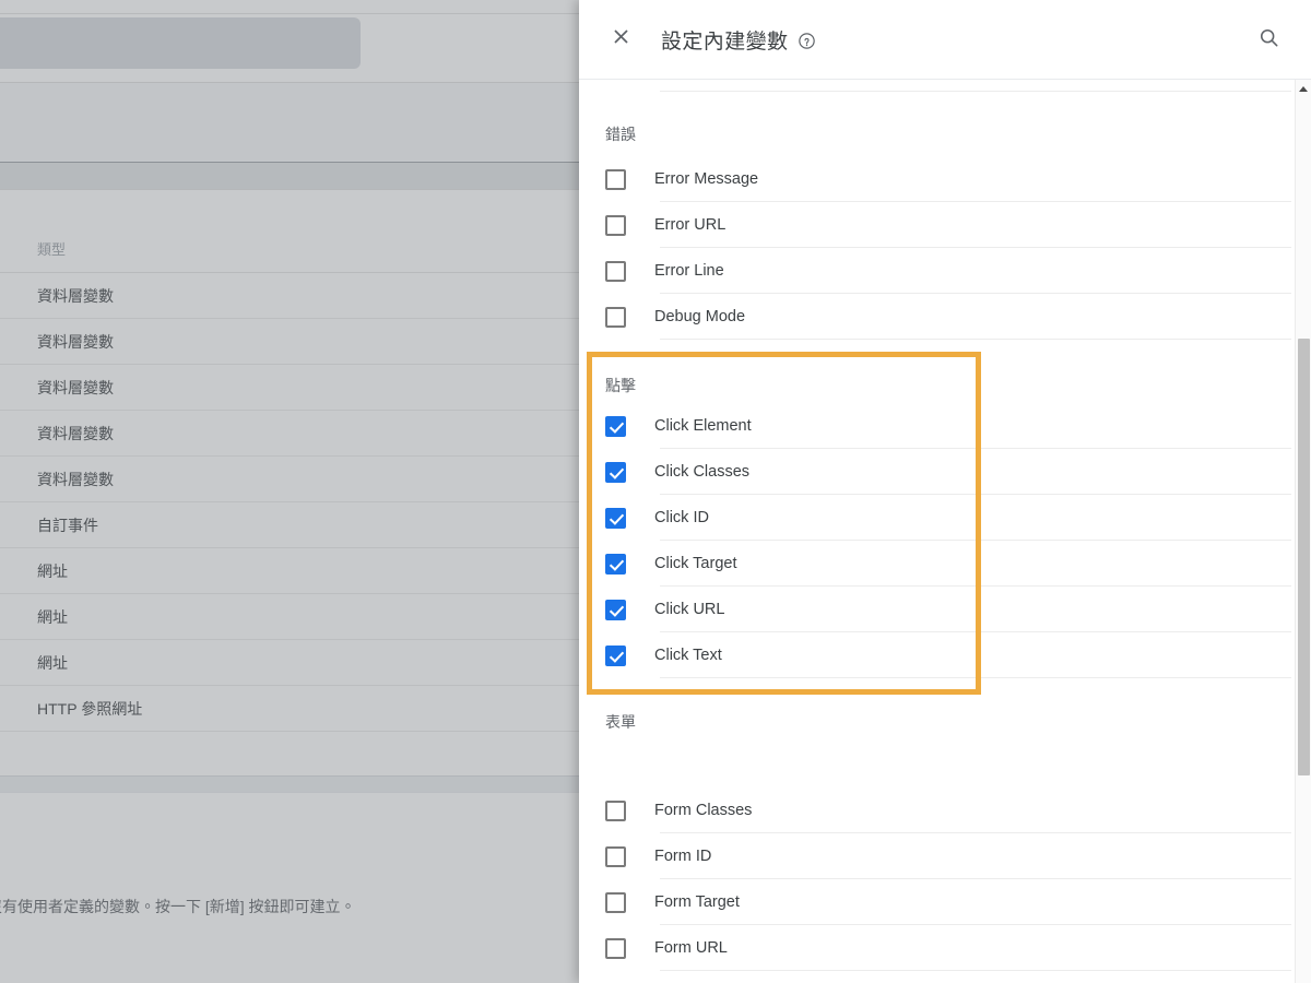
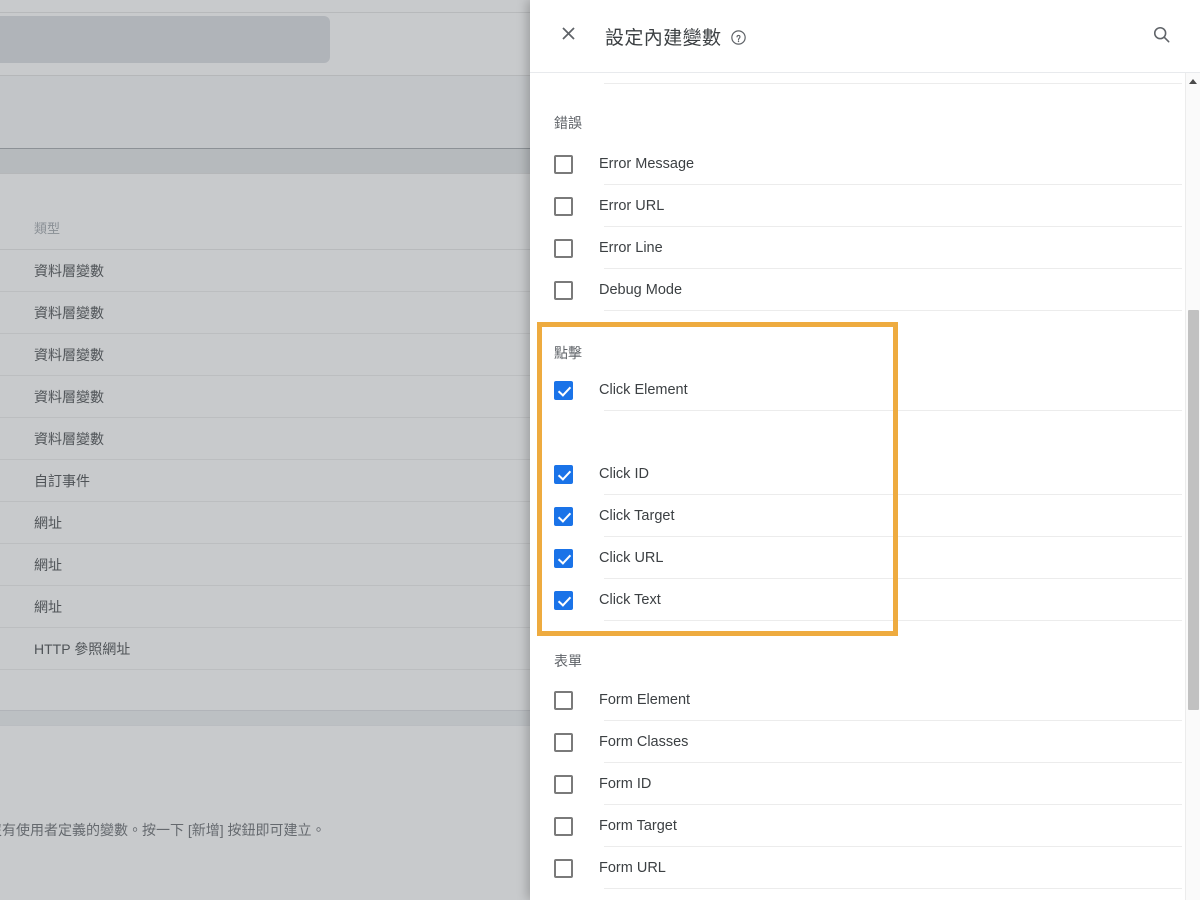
  類型
  資料層變數
  資料層變數
  資料層變數
  資料層變數
  資料層變數
  自訂事件
  網址
  網址
  網址
  HTTP 參照網址
  有使用者定義的變數。按一下 [新增] 按鈕即可建立。
  設定內建變數
  錯誤
  Error Message
  Error URL
  Error Line
  Debug Mode
  點擊
  Click Element
- Click Classes
  Click ID
  Click Target
  Click URL
  Click Text
  表單
+ Form Element
  Form Classes
  Form ID
  Form Target
  Form URL
